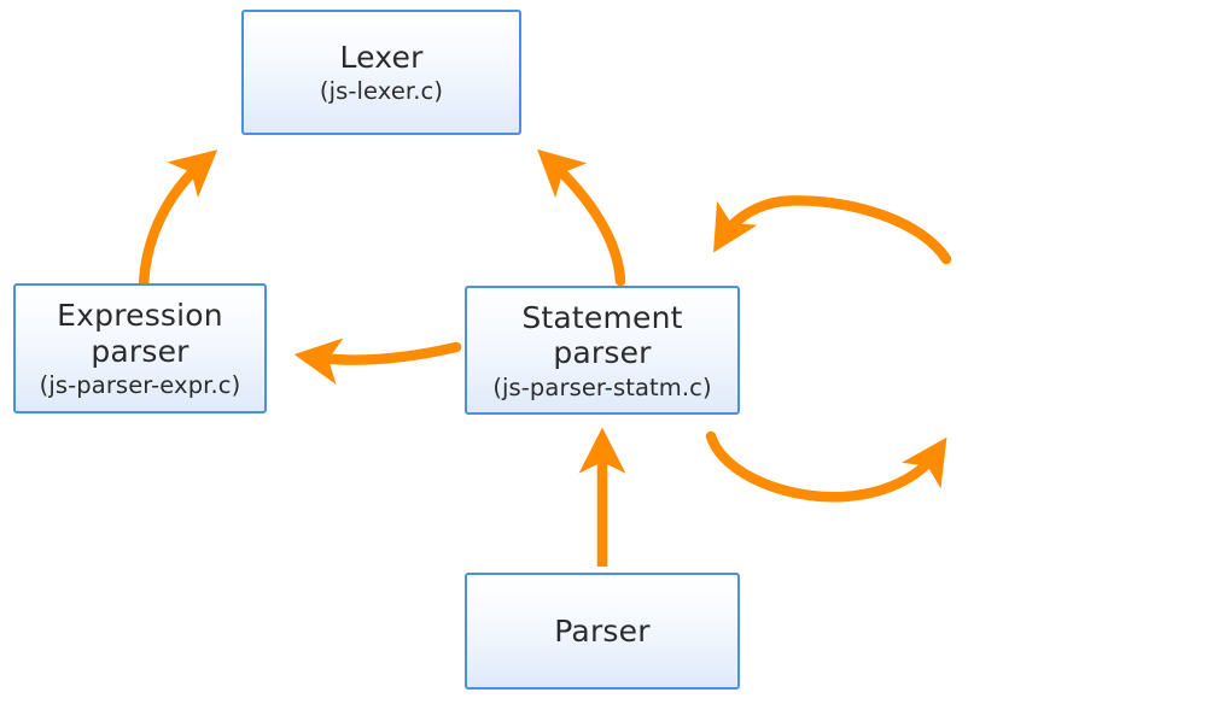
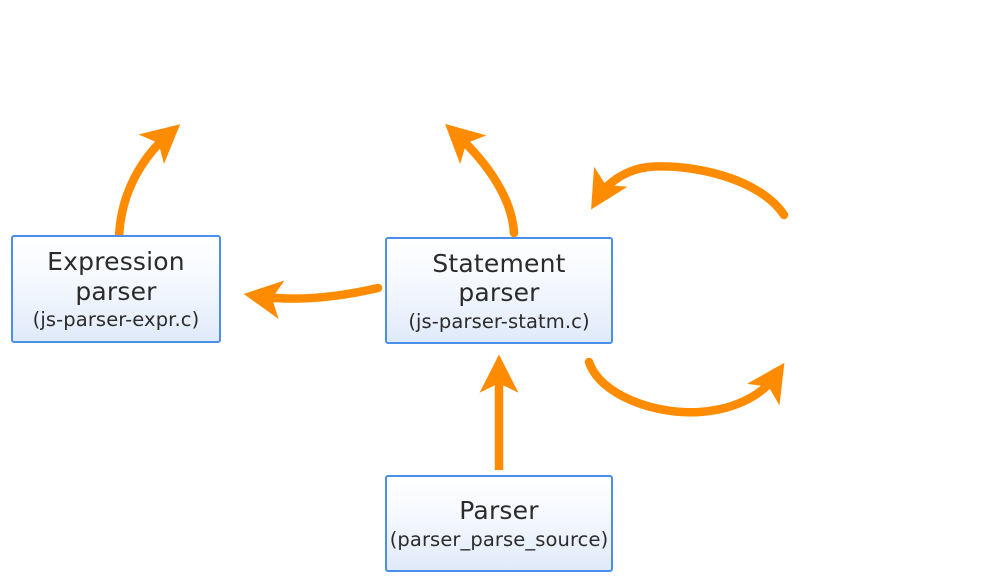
- Lexer
- (js-lexer.c)
  Expression
  parser
  (js-parser-expr.c)
  Statement
  parser
  (js-parser-statm.c)
  Parser
+ (parser_parse_source)
